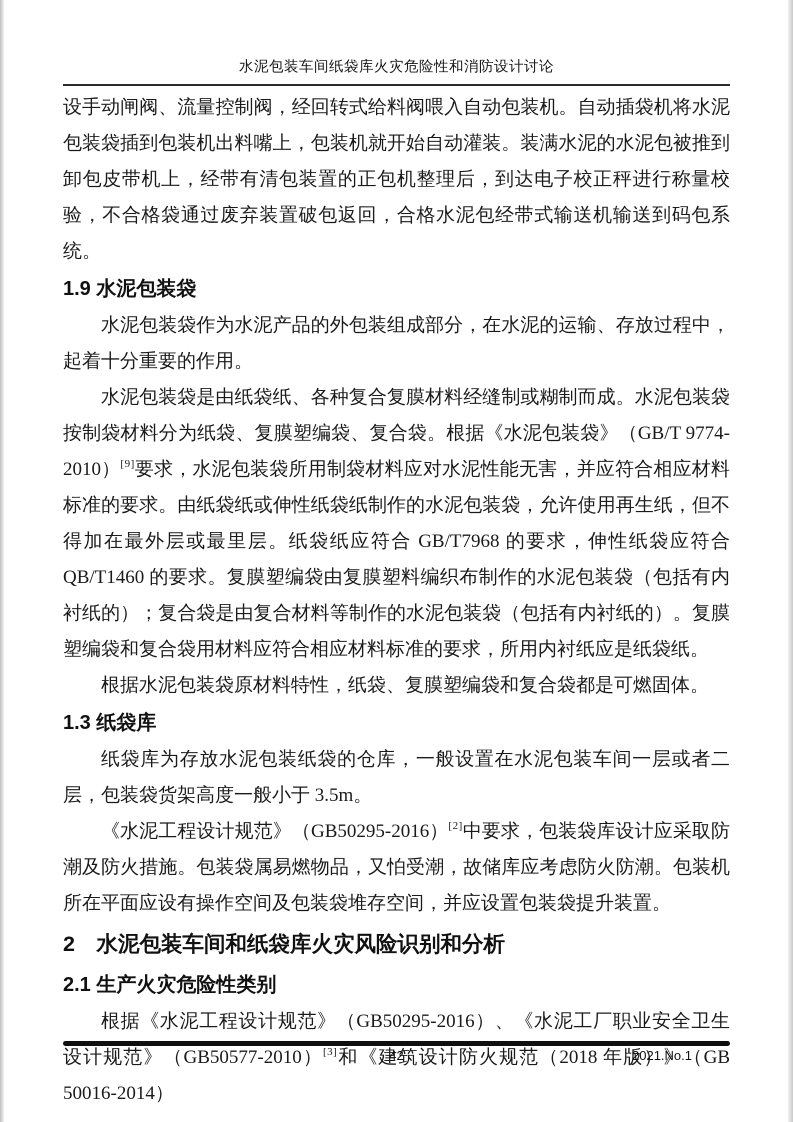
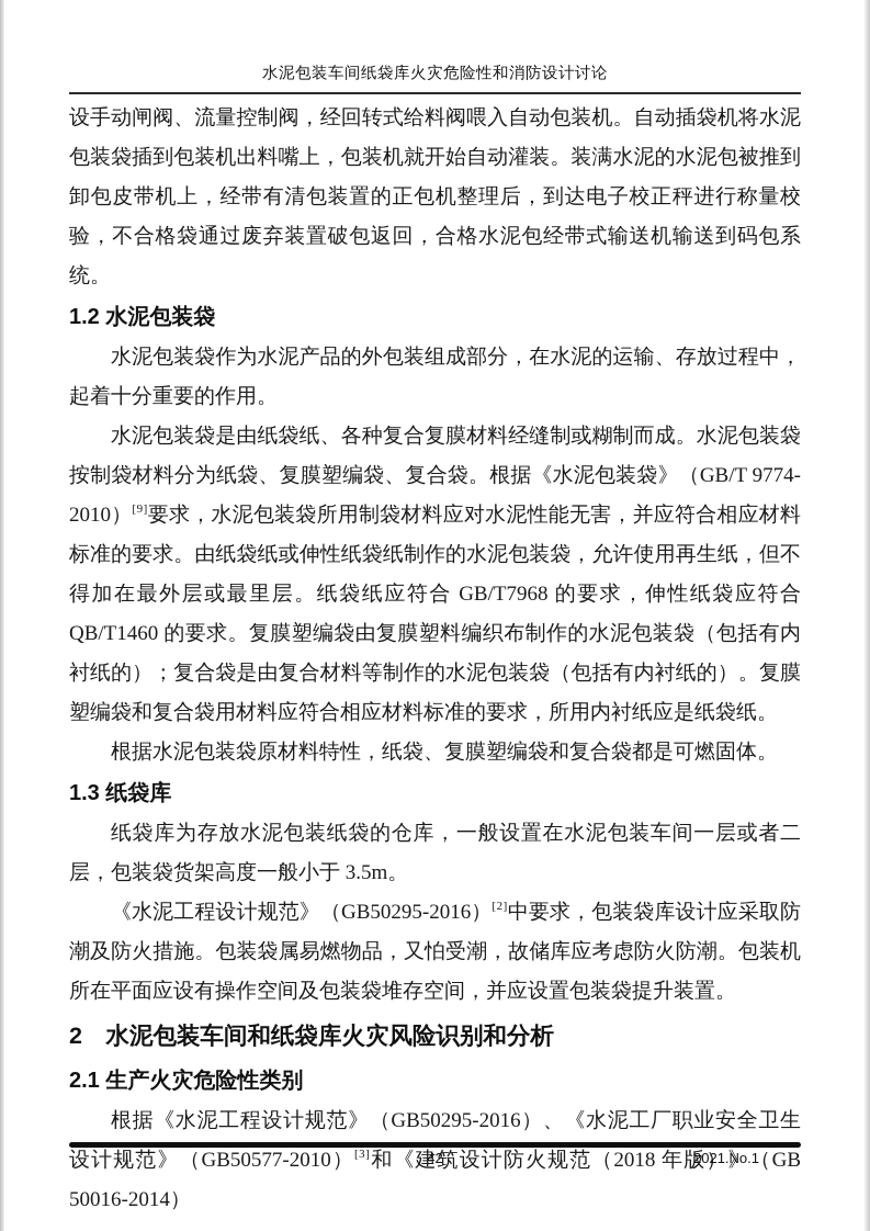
  水泥包装车间纸袋库火灾危险性和消防设计讨论
  设手动闸阀、流量控制阀，经回转式给料阀喂入自动包装机。自动插袋机将水泥包装袋插到包装机出料嘴上，包装机就开始自动灌装。装满水泥的水泥包被推到卸包皮带机上，经带有清包装置的正包机整理后，到达电子校正秤进行称量校验，不合格袋通过废弃装置破包返回，合格水泥包经带式输送机输送到码包系统。
- 1.9 水泥包装袋
+ 1.2 水泥包装袋
  水泥包装袋作为水泥产品的外包装组成部分，在水泥的运输、存放过程中，起着十分重要的作用。
  水泥包装袋是由纸袋纸、各种复合复膜材料经缝制或糊制而成。水泥包装袋按制袋材料分为纸袋、复膜塑编袋、复合袋。根据《水泥包装袋》（GB/T 9774-2010）[9]要求，水泥包装袋所用制袋材料应对水泥性能无害，并应符合相应材料标准的要求。由纸袋纸或伸性纸袋纸制作的水泥包装袋，允许使用再生纸，但不得加在最外层或最里层。纸袋纸应符合 GB/T7968 的要求，伸性纸袋应符合 QB/T1460 的要求。复膜塑编袋由复膜塑料编织布制作的水泥包装袋（包括有内衬纸的）；复合袋是由复合材料等制作的水泥包装袋（包括有内衬纸的）。复膜塑编袋和复合袋用材料应符合相应材料标准的要求，所用内衬纸应是纸袋纸。
  根据水泥包装袋原材料特性，纸袋、复膜塑编袋和复合袋都是可燃固体。
  1.3 纸袋库
  纸袋库为存放水泥包装纸袋的仓库，一般设置在水泥包装车间一层或者二层，包装袋货架高度一般小于 3.5m。
  《水泥工程设计规范》（GB50295-2016）[2]中要求，包装袋库设计应采取防潮及防火措施。包装袋属易燃物品，又怕受潮，故储库应考虑防火防潮。包装机所在平面应设有操作空间及包装袋堆存空间，并应设置包装袋提升装置。
  2 水泥包装车间和纸袋库火灾风险识别和分析
  2.1 生产火灾危险性类别
  根据《水泥工程设计规范》（GB50295-2016）、《水泥工厂职业安全卫生设计规范》（GB50577-2010）[3]和《建筑设计防火规范（2018 年版）》（GB 50016-2014）
  42
  2021.No.1
